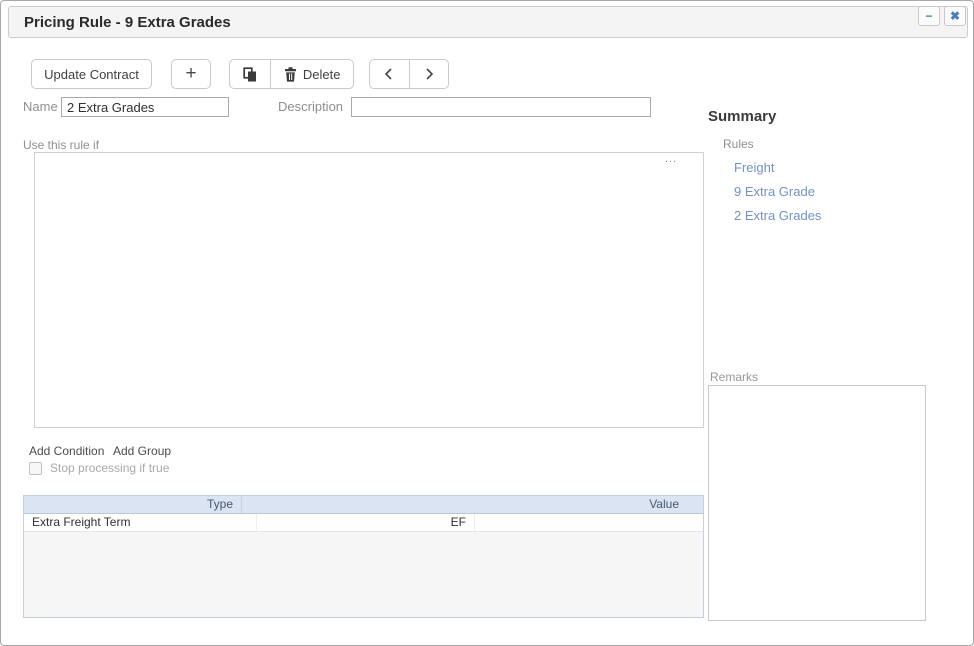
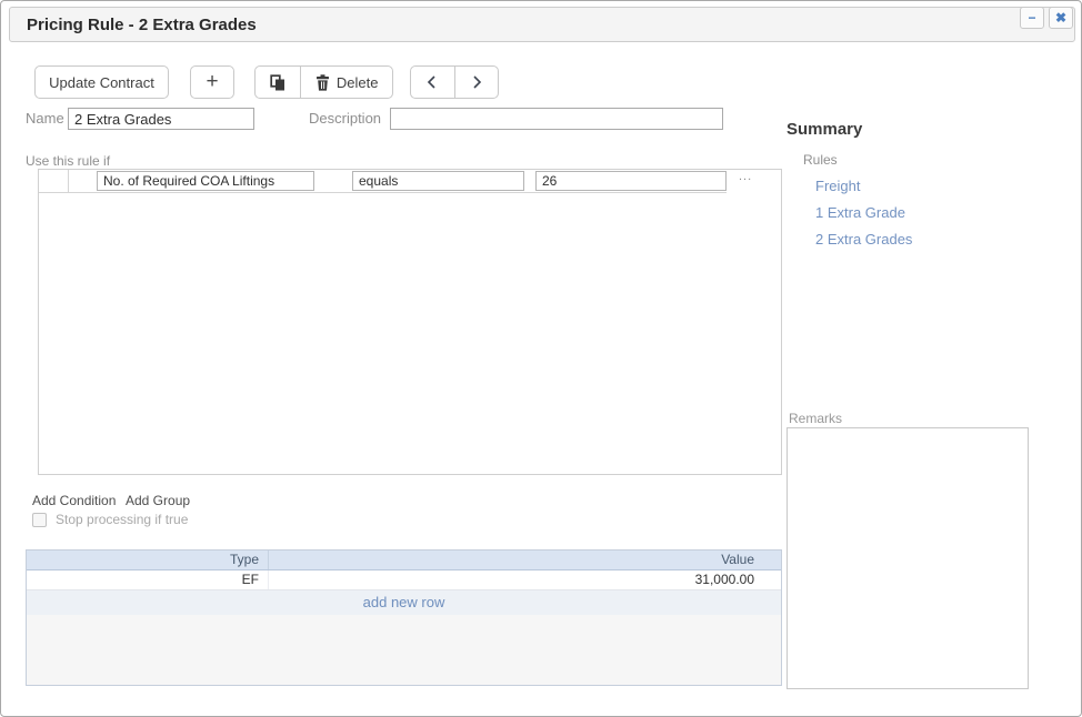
- Pricing Rule - 9 Extra Grades
+ Pricing Rule - 2 Extra Grades
  −
  ✖
  Update Contract
  +
  Delete
  Name
  2 Extra Grades
  Description
  Use this rule if
+ No. of Required COA Liftings
+ equals
+ 26
  ...
  Add Condition
  Add Group
  Stop processing if true
  Type
  Value
- Extra Freight Term
  EF
+ 31,000.00
+ add new row
  Summary
  Rules
  Freight
- 9 Extra Grade
+ 1 Extra Grade
  2 Extra Grades
  Remarks
